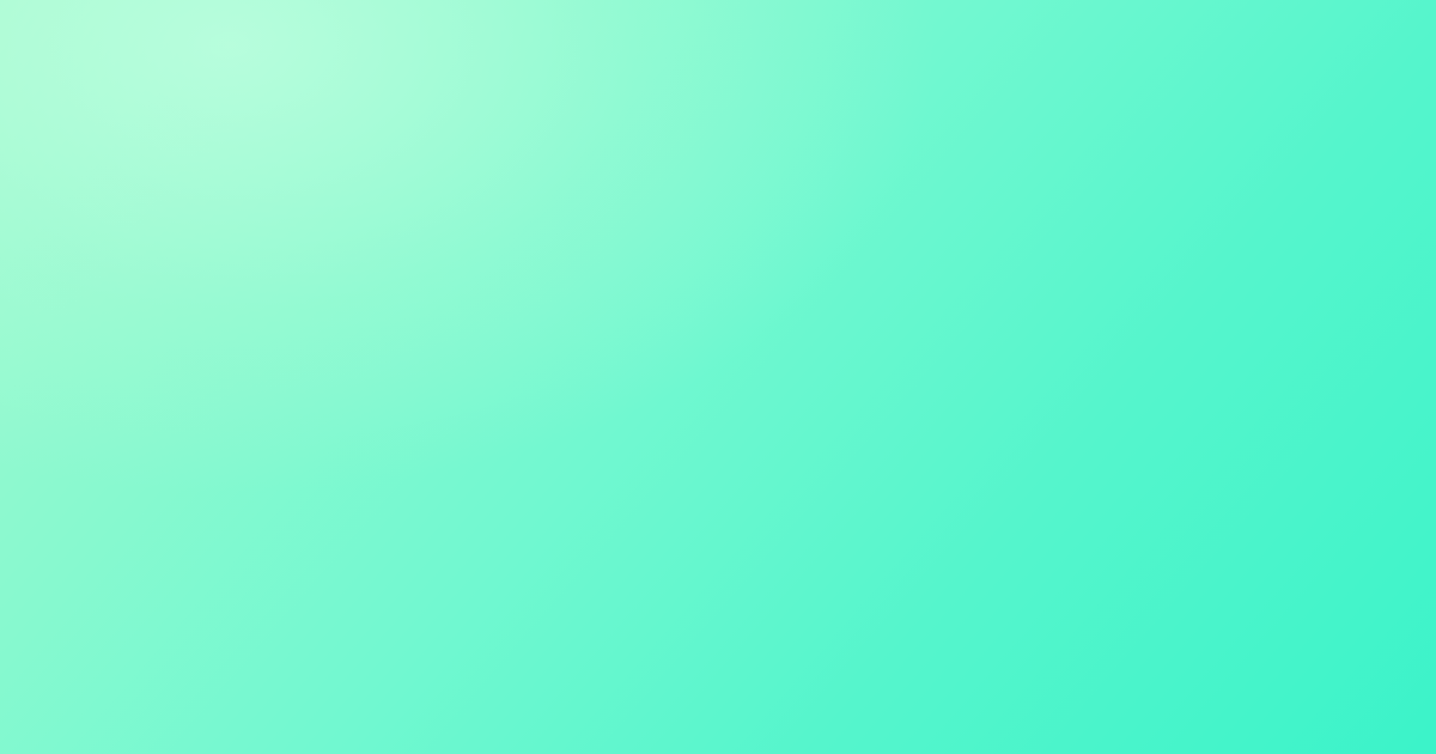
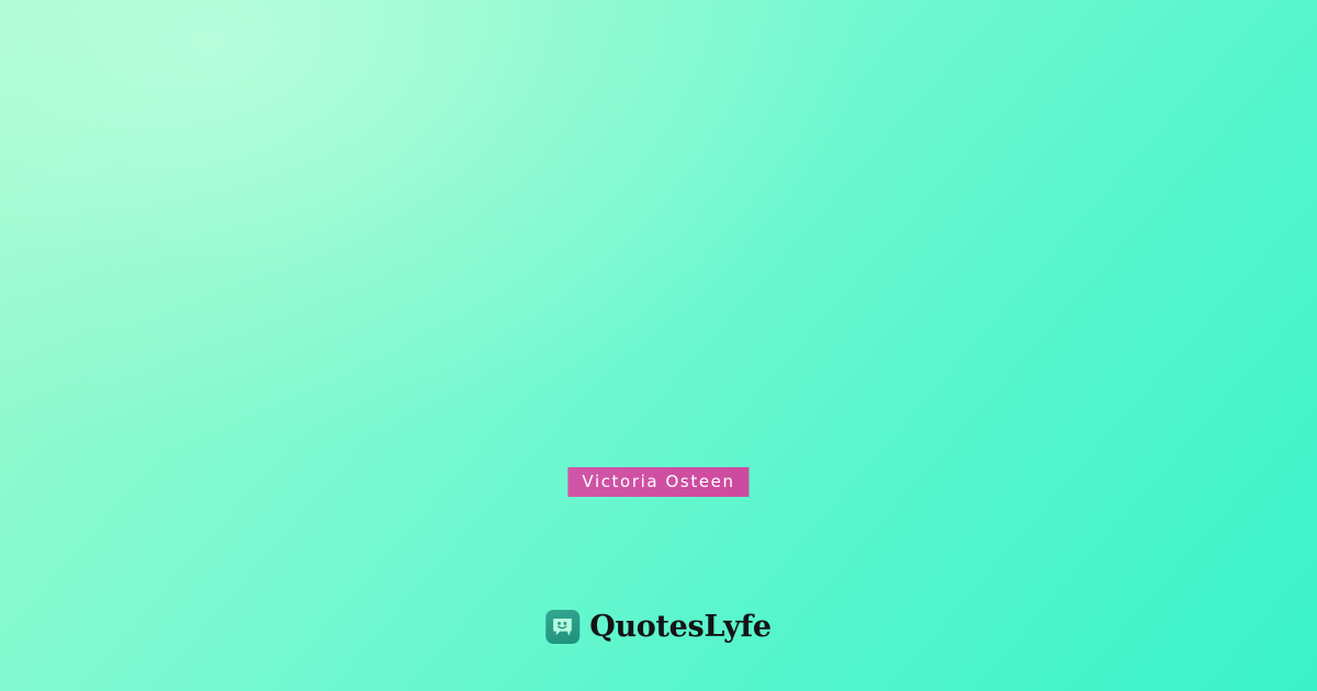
+ Victoria Osteen
+ QuotesLyfe
